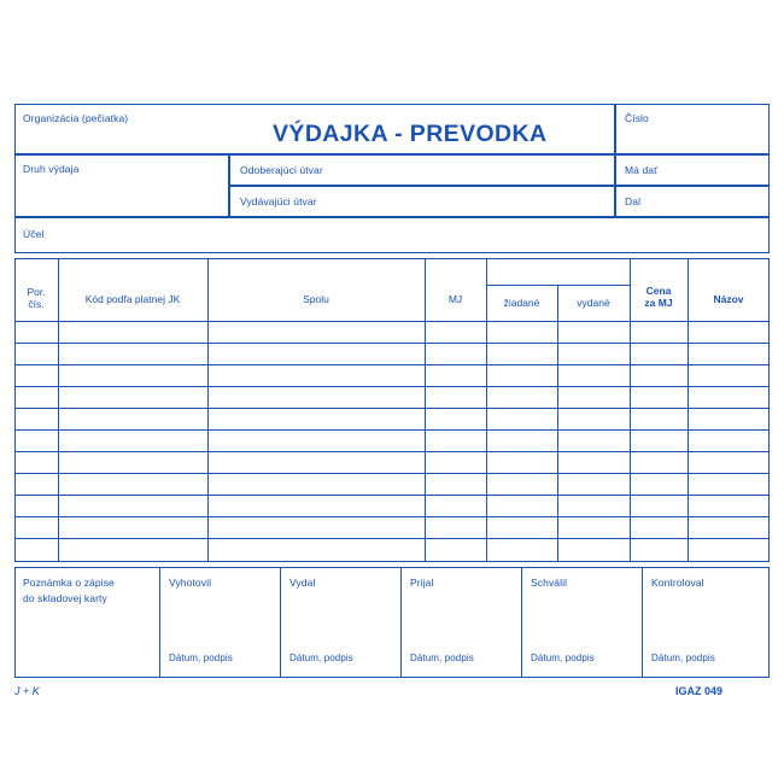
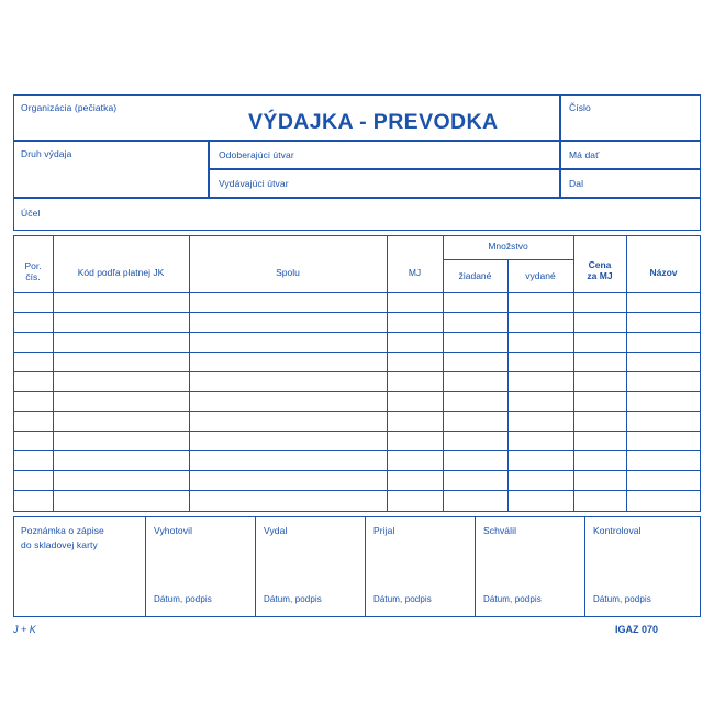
  Organizácia (pečiatka)
  VÝDAJKA - PREVODKA
  Číslo
  Druh výdaja
  Odoberajúci útvar
  Vydávajúci útvar
  Má dať
  Dal
  Účel
  Por.
  čís.
  Kód podľa platnej JK
  Spolu
  MJ
+ Množstvo
  žiadané
  vydané
  Cena
  za MJ
  Názov
  Poznámka o zápise
  do skladovej karty
  Vyhotovil
  Vydal
  Prijal
  Schválil
  Kontroloval
  Dátum, podpis
  Dátum, podpis
  Dátum, podpis
  Dátum, podpis
  Dátum, podpis
  J + K
- IGAZ 049
+ IGAZ 070
